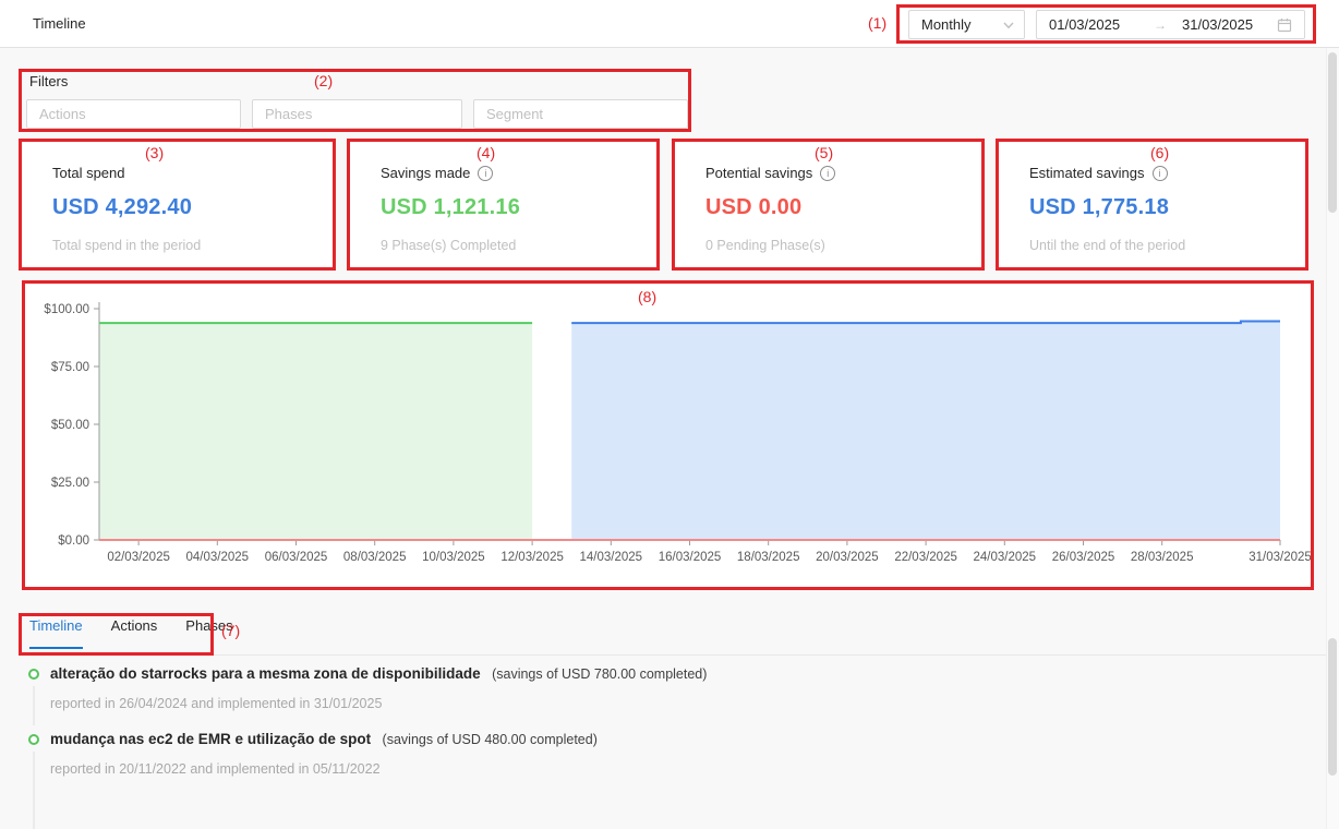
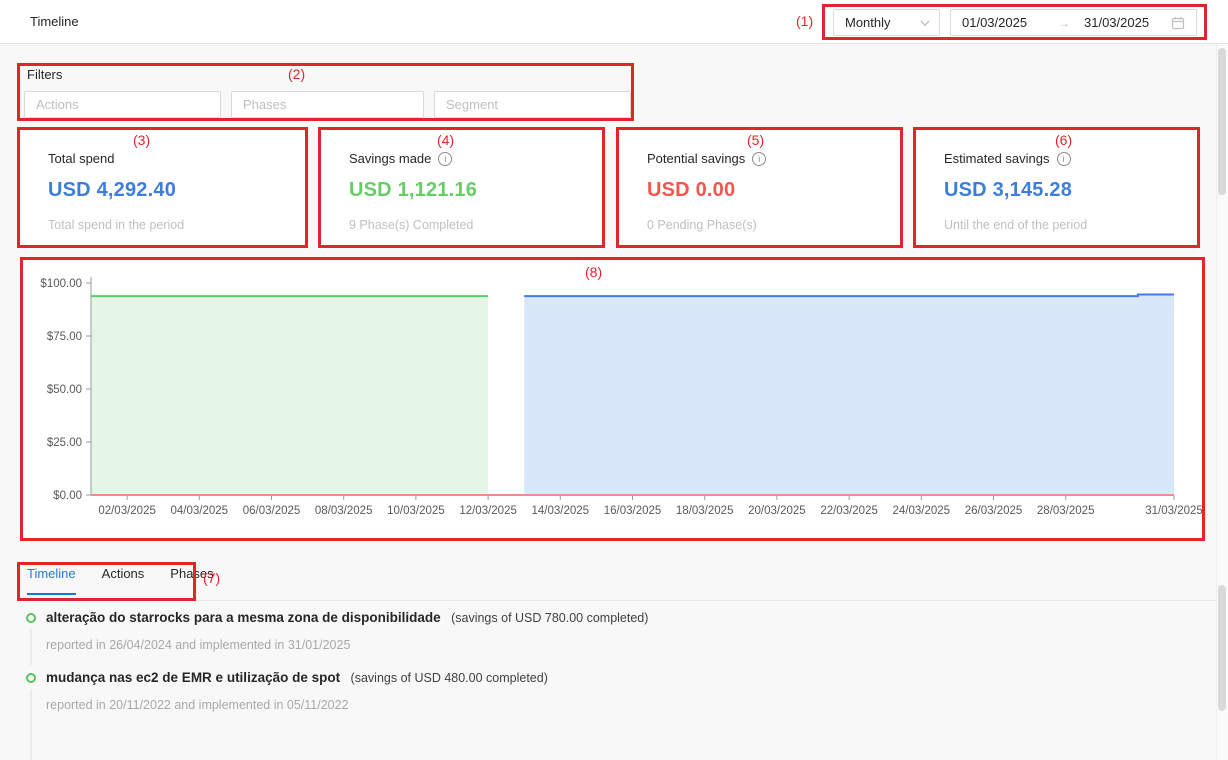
  Timeline
  Monthly
  01/03/2025
  →
  31/03/2025
  Filters
  Actions
  Phases
  Segment
  Total spend
  USD 4,292.40
  Total spend in the period
  Savings made
  i
  USD 1,121.16
  9 Phase(s) Completed
  Potential savings
  i
  USD 0.00
  0 Pending Phase(s)
  Estimated savings
  i
- USD 1,775.18
+ USD 3,145.28
  Until the end of the period
  $0.00
  $25.00
  $50.00
  $75.00
  $100.00
  02/03/2025
  04/03/2025
  06/03/2025
  08/03/2025
  10/03/2025
  12/03/2025
  14/03/2025
  16/03/2025
  18/03/2025
  20/03/2025
  22/03/2025
  24/03/2025
  26/03/2025
  28/03/2025
  31/03/2025
  Timeline
  Actions
  Phases
  alteração do starrocks para a mesma zona de disponibilidade (savings of USD 780.00 completed)
  reported in 26/04/2024 and implemented in 31/01/2025
  mudança nas ec2 de EMR e utilização de spot (savings of USD 480.00 completed)
  reported in 20/11/2022 and implemented in 05/11/2022
  (1)
  (2)
  (3)
  (4)
  (5)
  (6)
  (7)
  (8)
